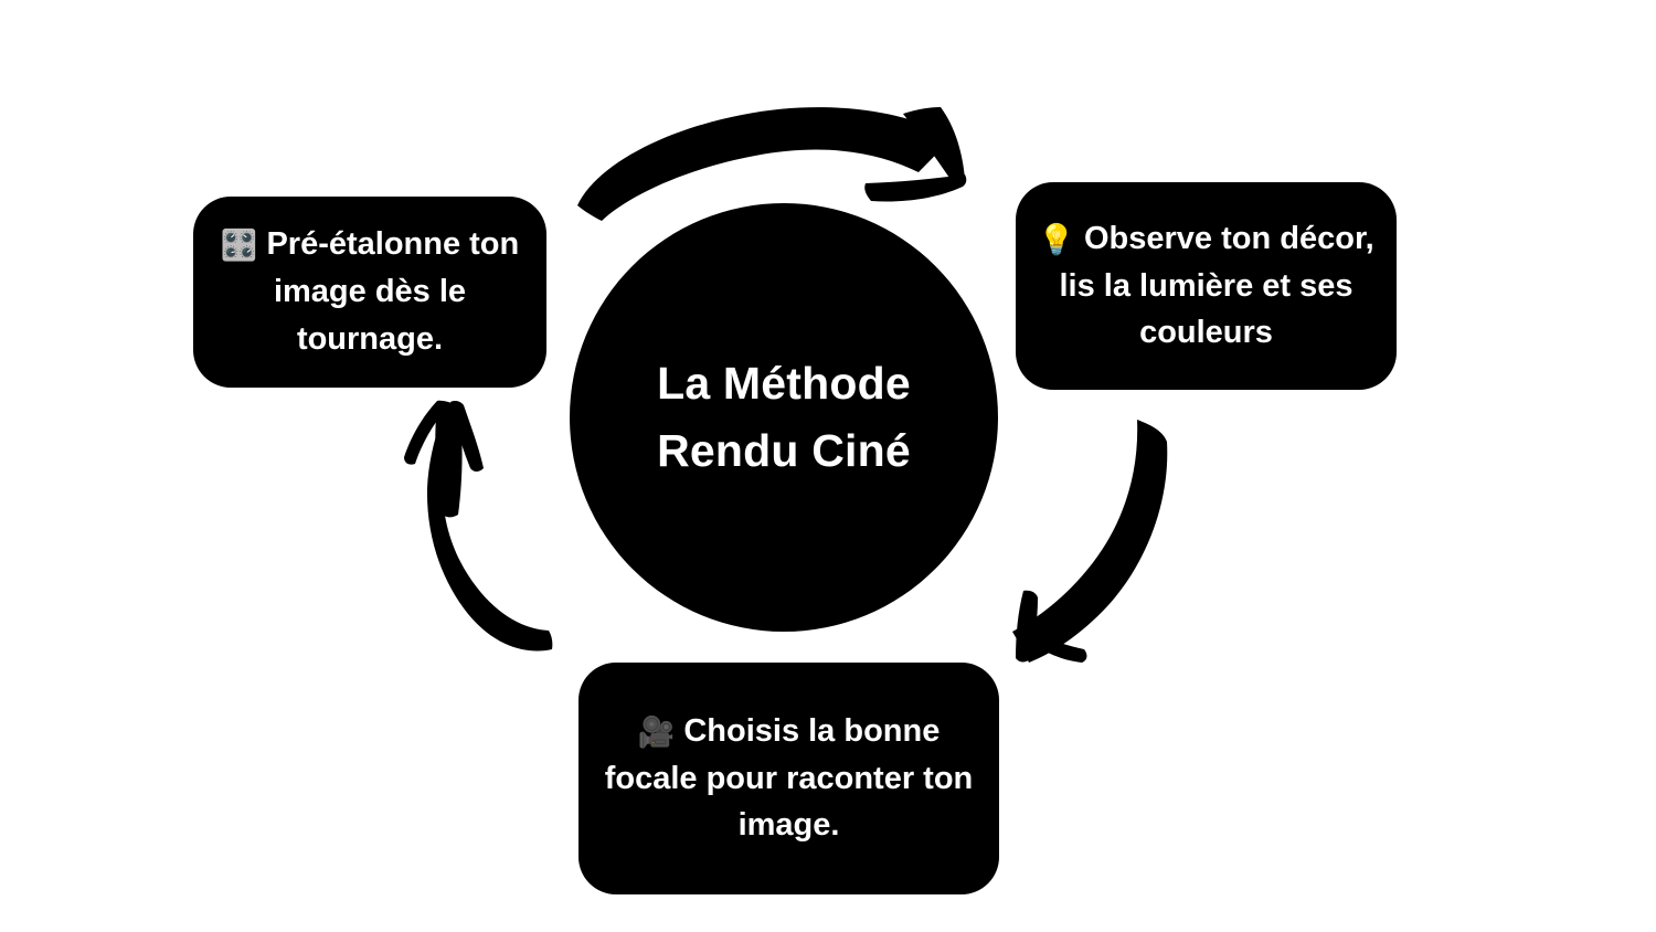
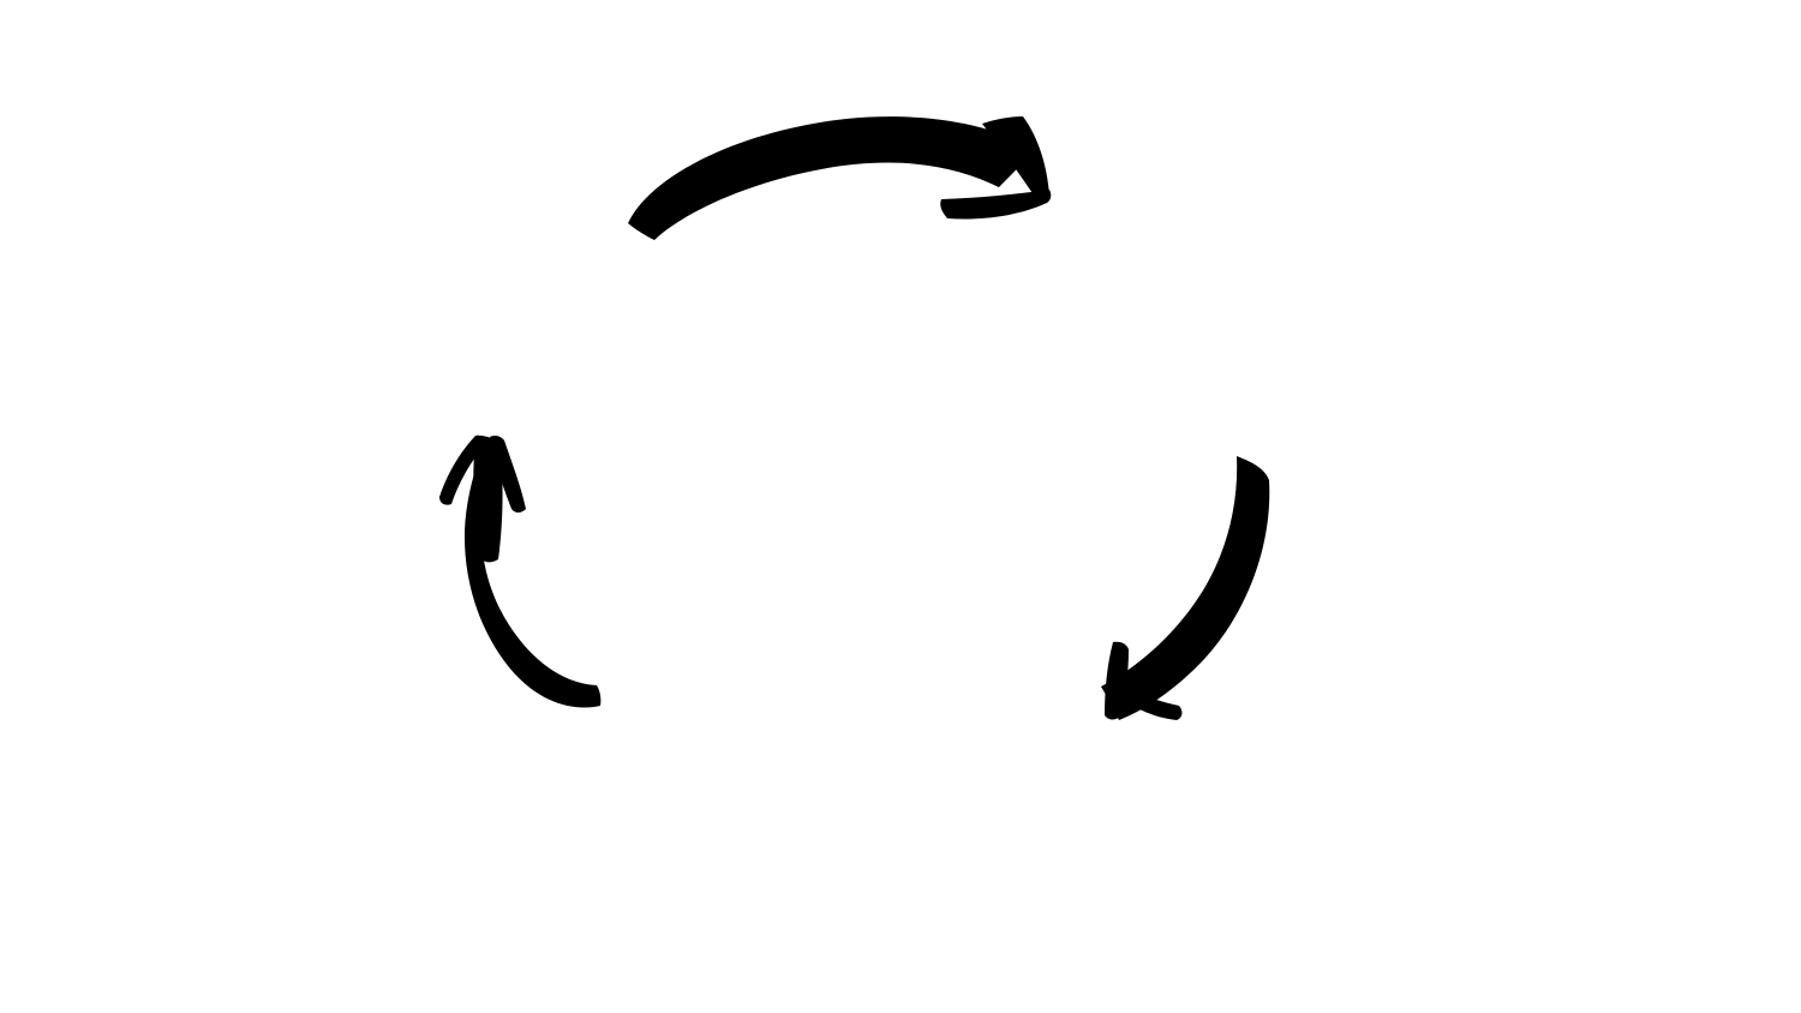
- La Méthode
- Rendu Ciné
- 🎛️ Pré-étalonne ton image dès le tournage.
- 💡 Observe ton décor, lis la lumière et ses couleurs
- 🎥 Choisis la bonne focale pour raconter ton image.
